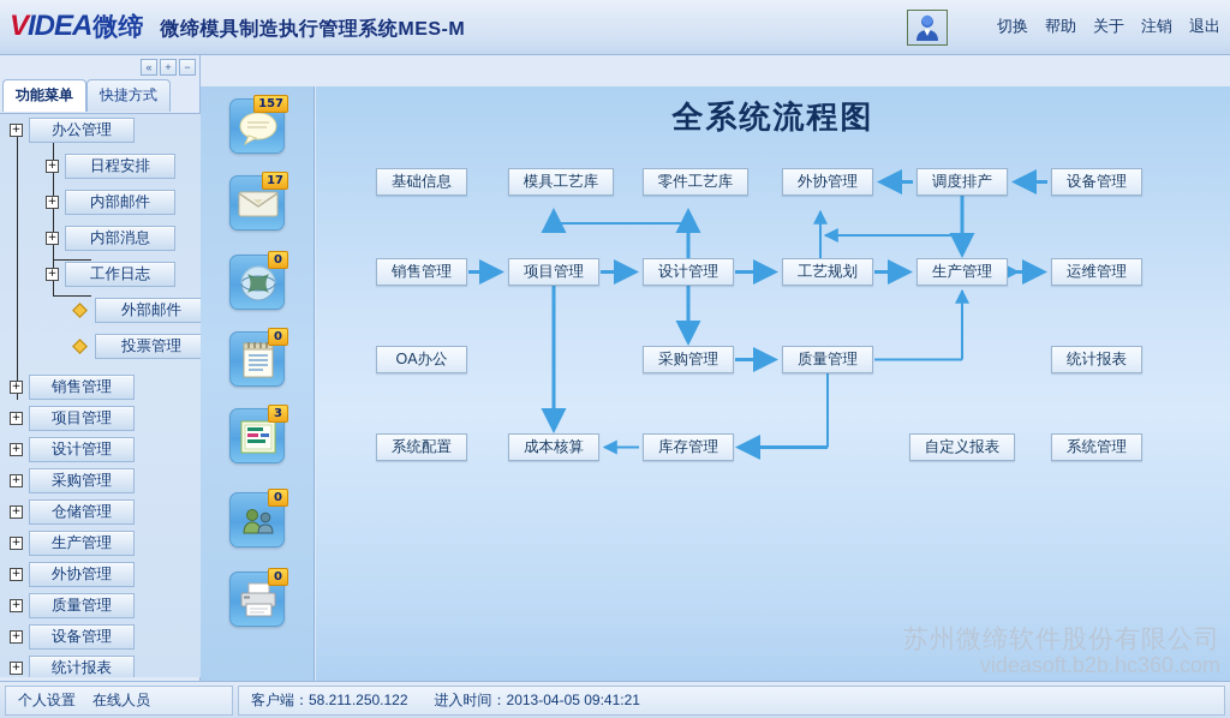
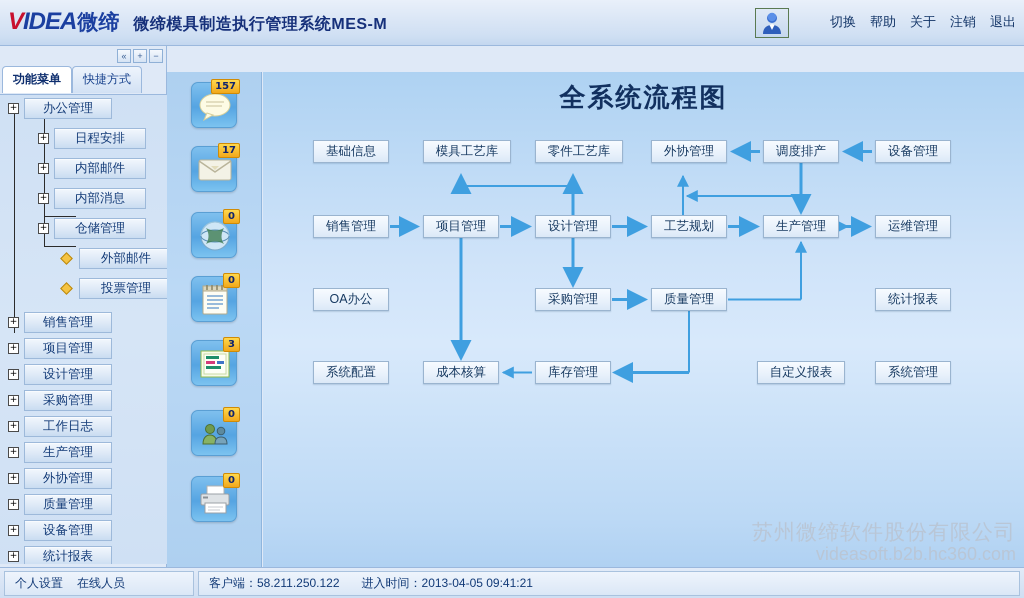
  VIDEA微缔
  微缔模具制造执行管理系统MES-M
  切换
  帮助
  关于
  注销
  退出
  «
  +
  −
  功能菜单
  快捷方式
  +
  办公管理
  +
  日程安排
  +
  内部邮件
  +
  内部消息
  +
- 工作日志
+ 仓储管理
  外部邮件
  投票管理
  +
  销售管理
  +
  项目管理
  +
  设计管理
  +
  采购管理
  +
- 仓储管理
+ 工作日志
  +
  生产管理
  +
  外协管理
  +
  质量管理
  +
  设备管理
  +
  统计报表
  157
  17
  0
  0
  3
  0
  0
  全系统流程图
  基础信息
  模具工艺库
  零件工艺库
  外协管理
  调度排产
  设备管理
  销售管理
  项目管理
  设计管理
  工艺规划
  生产管理
  运维管理
  OA办公
  采购管理
  质量管理
  统计报表
  系统配置
  成本核算
  库存管理
  自定义报表
  系统管理
  苏州微缔软件股份有限公司
  videasoft.b2b.hc360.com
  个人设置
  在线人员
  客户端：58.211.250.122
  进入时间：2013-04-05 09:41:21
